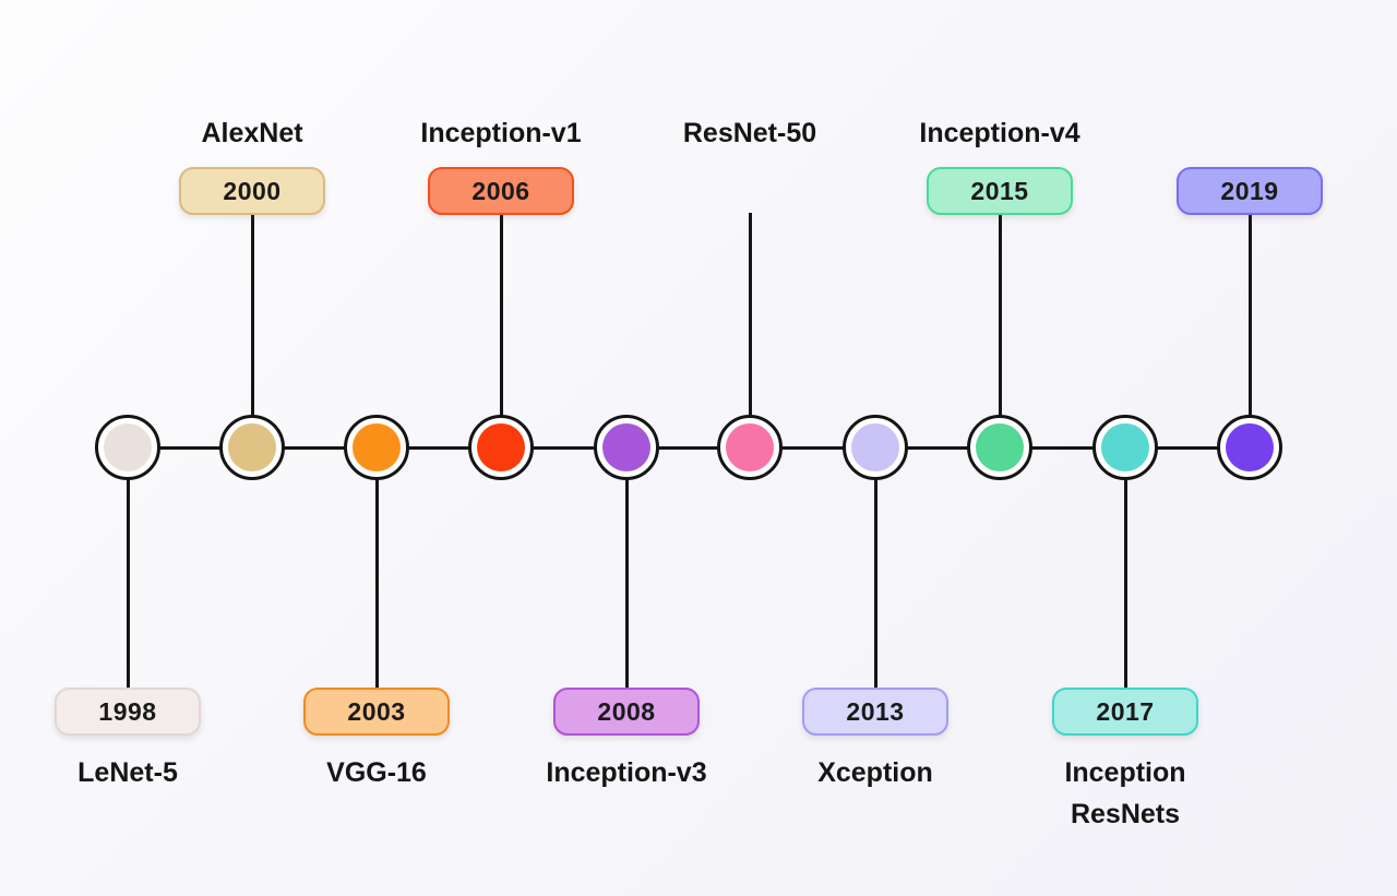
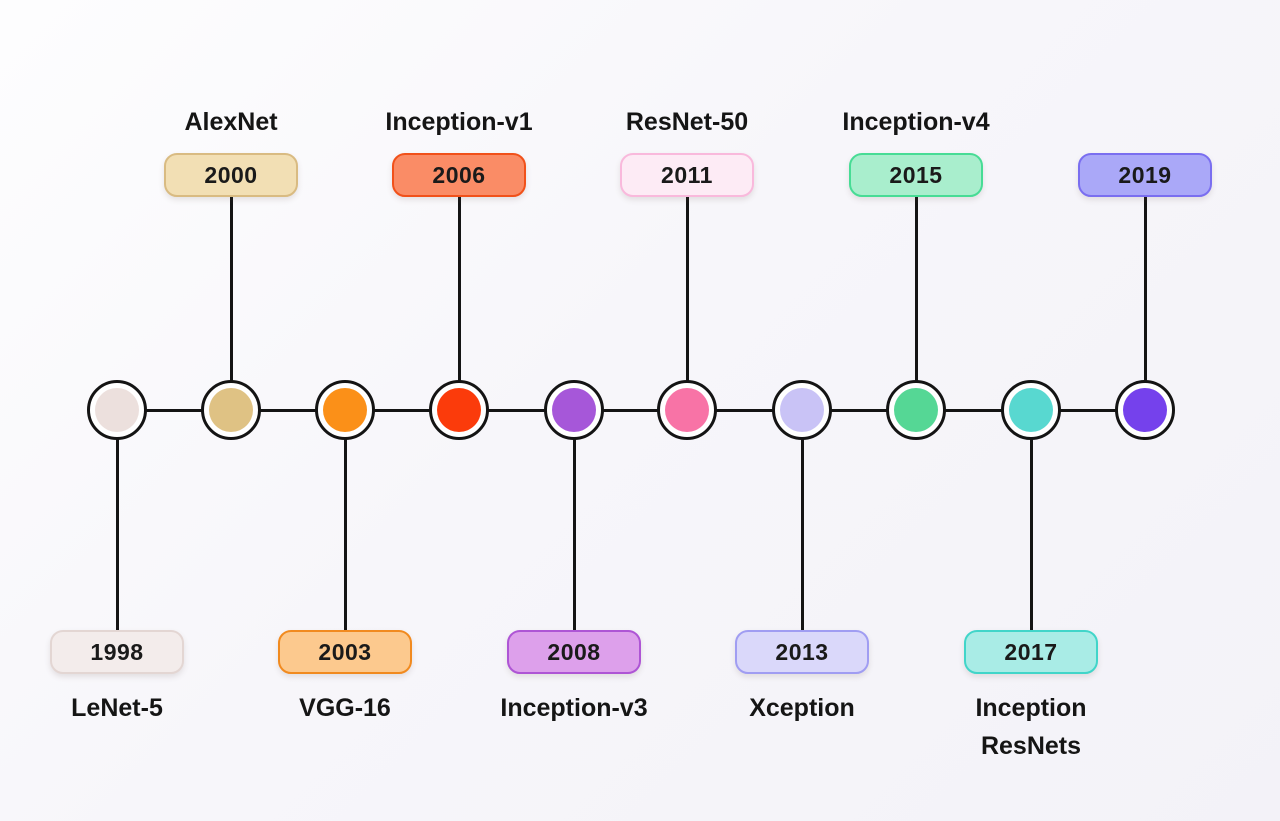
  1998
  LeNet-5
  2000
  AlexNet
  2003
  VGG-16
  2006
  Inception-v1
  2008
  Inception-v3
+ 2011
  ResNet-50
  2013
  Xception
  2015
  Inception-v4
  2017
  Inception ResNets
  2019
